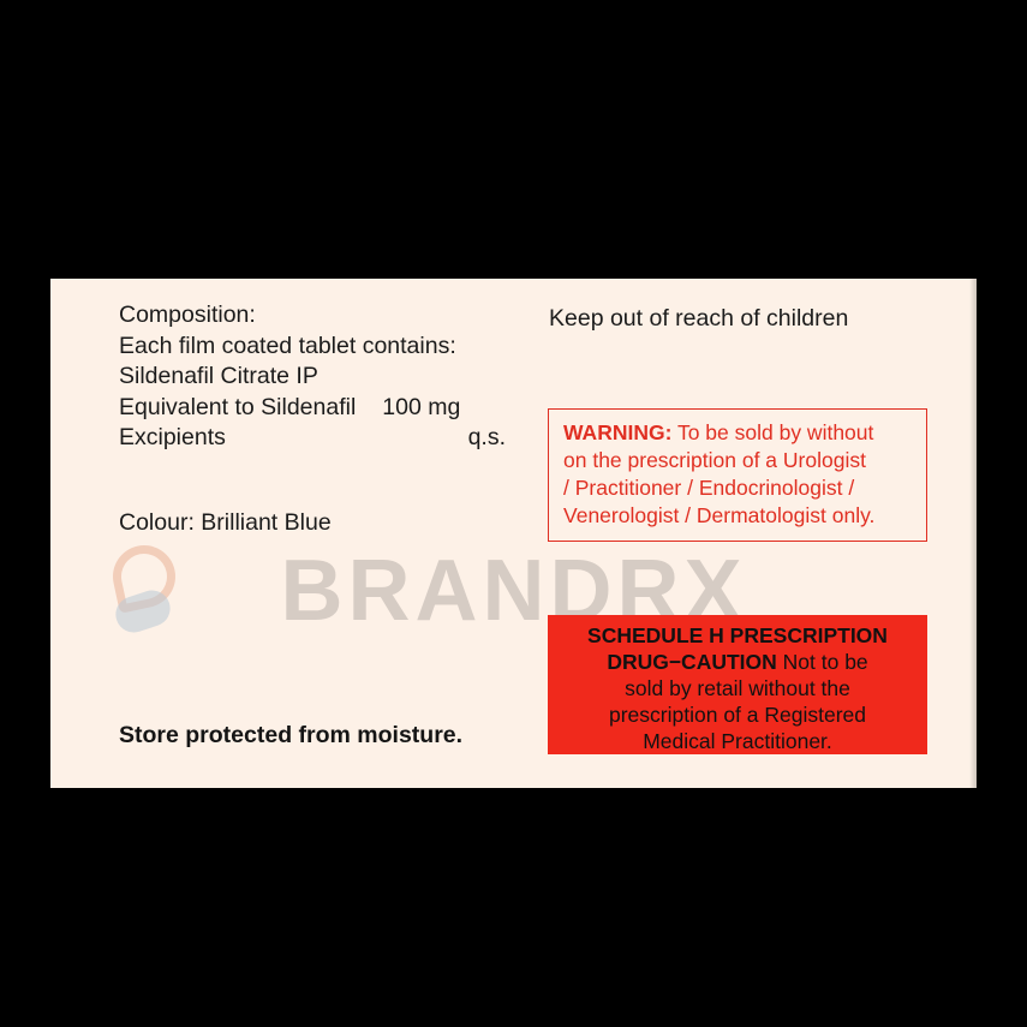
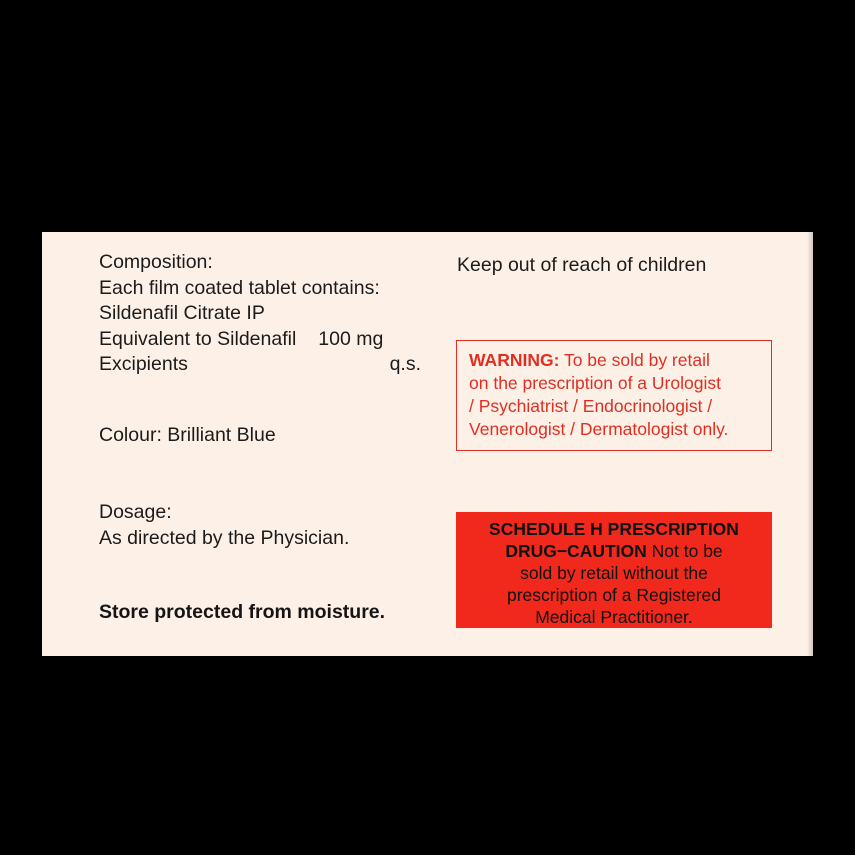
- BRANDRX
  Composition:
  Each film coated tablet contains:
  Sildenafil Citrate IP
  Equivalent to Sildenafil
  100 mg
  Excipients
  q.s.
  Colour: Brilliant Blue
+ Dosage:
+ As directed by the Physician.
  Store protected from moisture.
  Keep out of reach of children
- WARNING: To be sold by without
+ WARNING: To be sold by retail
  on the prescription of a Urologist
- / Practitioner / Endocrinologist /
+ / Psychiatrist / Endocrinologist /
  Venerologist / Dermatologist only.
  SCHEDULE H PRESCRIPTION
  DRUG−CAUTION Not to be
  sold by retail without the
  prescription of a Registered
  Medical Practitioner.
